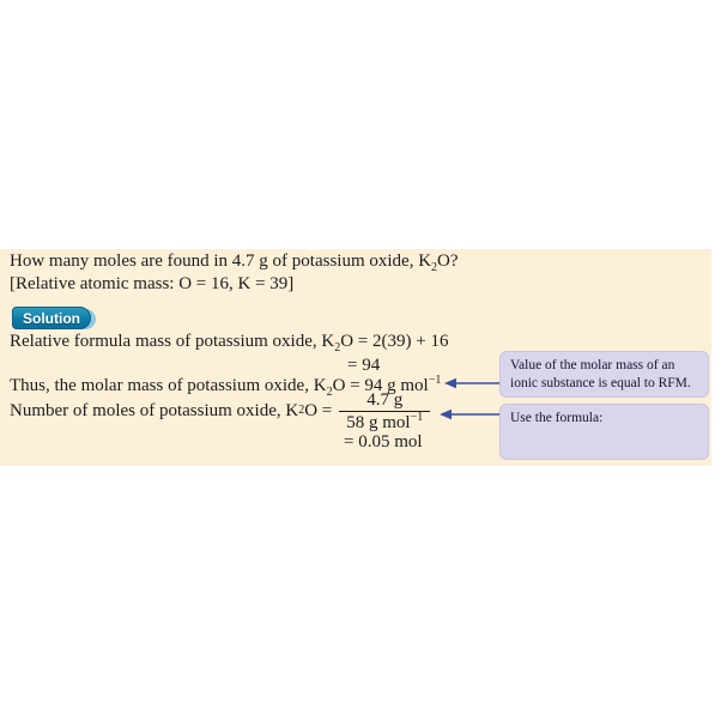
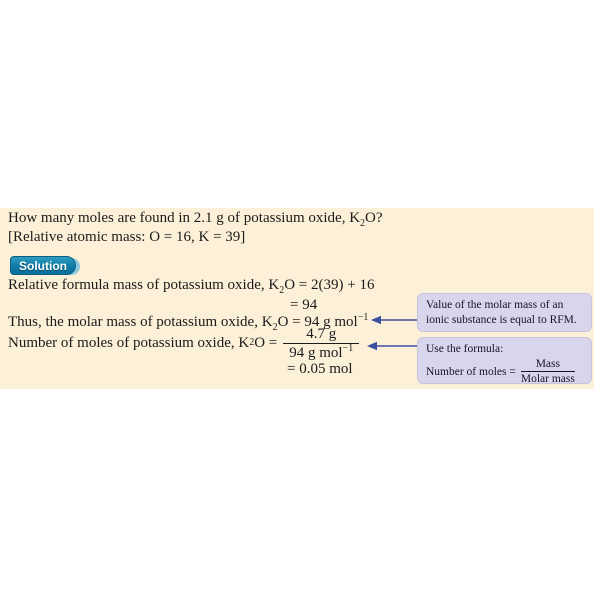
- How many moles are found in 4.7 g of potassium oxide, K2O?
+ How many moles are found in 2.1 g of potassium oxide, K2O?
  [Relative atomic mass: O = 16, K = 39]
  Solution
  Relative formula mass of potassium oxide, K2O = 2(39) + 16
  = 94
  Thus, the molar mass of potassium oxide, K2O = 94 g mol−1
  Number of moles of potassium oxide, K
  2
  O =
  4.7 g
- 58 g mol−1
+ 94 g mol−1
  = 0.05 mol
  Value of the molar mass of an
  ionic substance is equal to RFM.
  Use the formula:
+ Number of moles =
+ Mass
+ Molar mass
